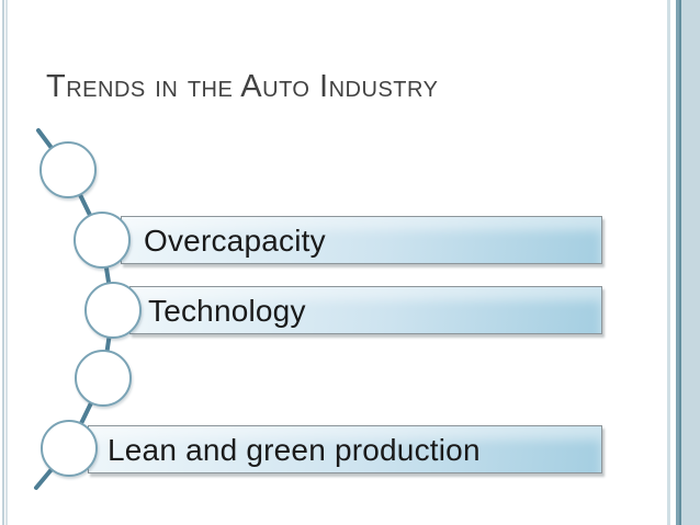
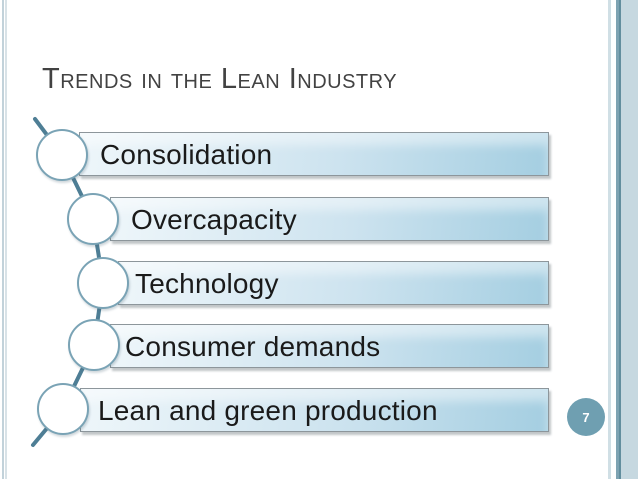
- Trends in the Auto Industry
+ Trends in the Lean Industry
+ Consolidation
  Overcapacity
  Technology
+ Consumer demands
  Lean and green production
+ 7
